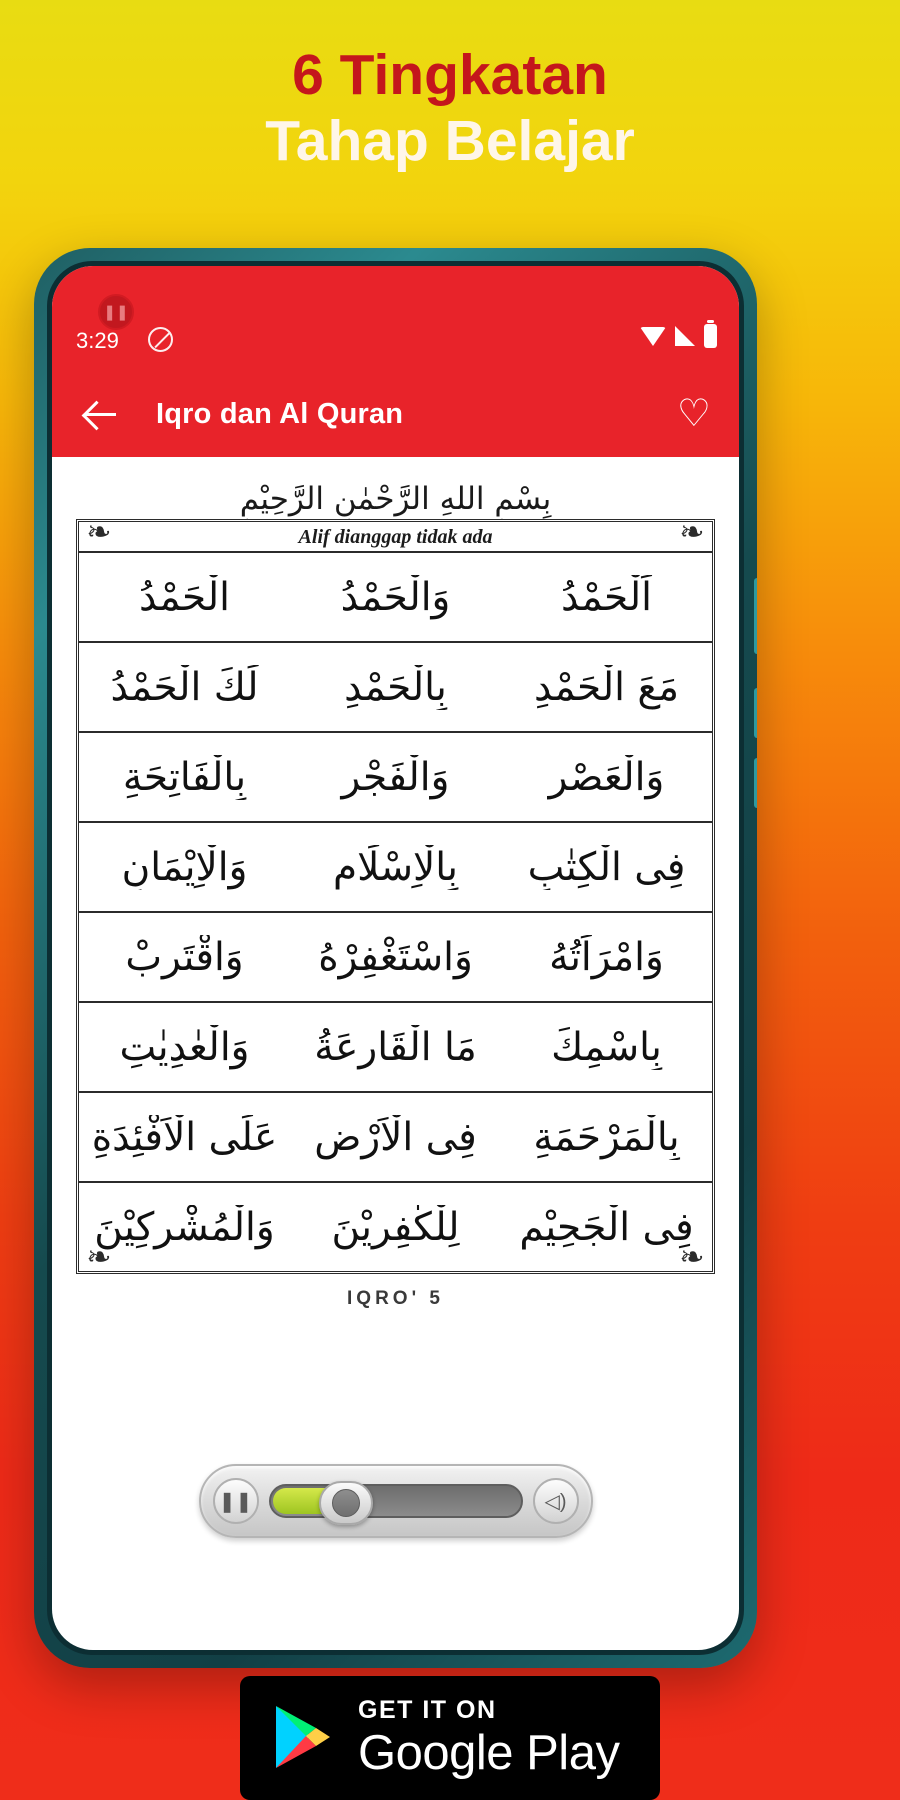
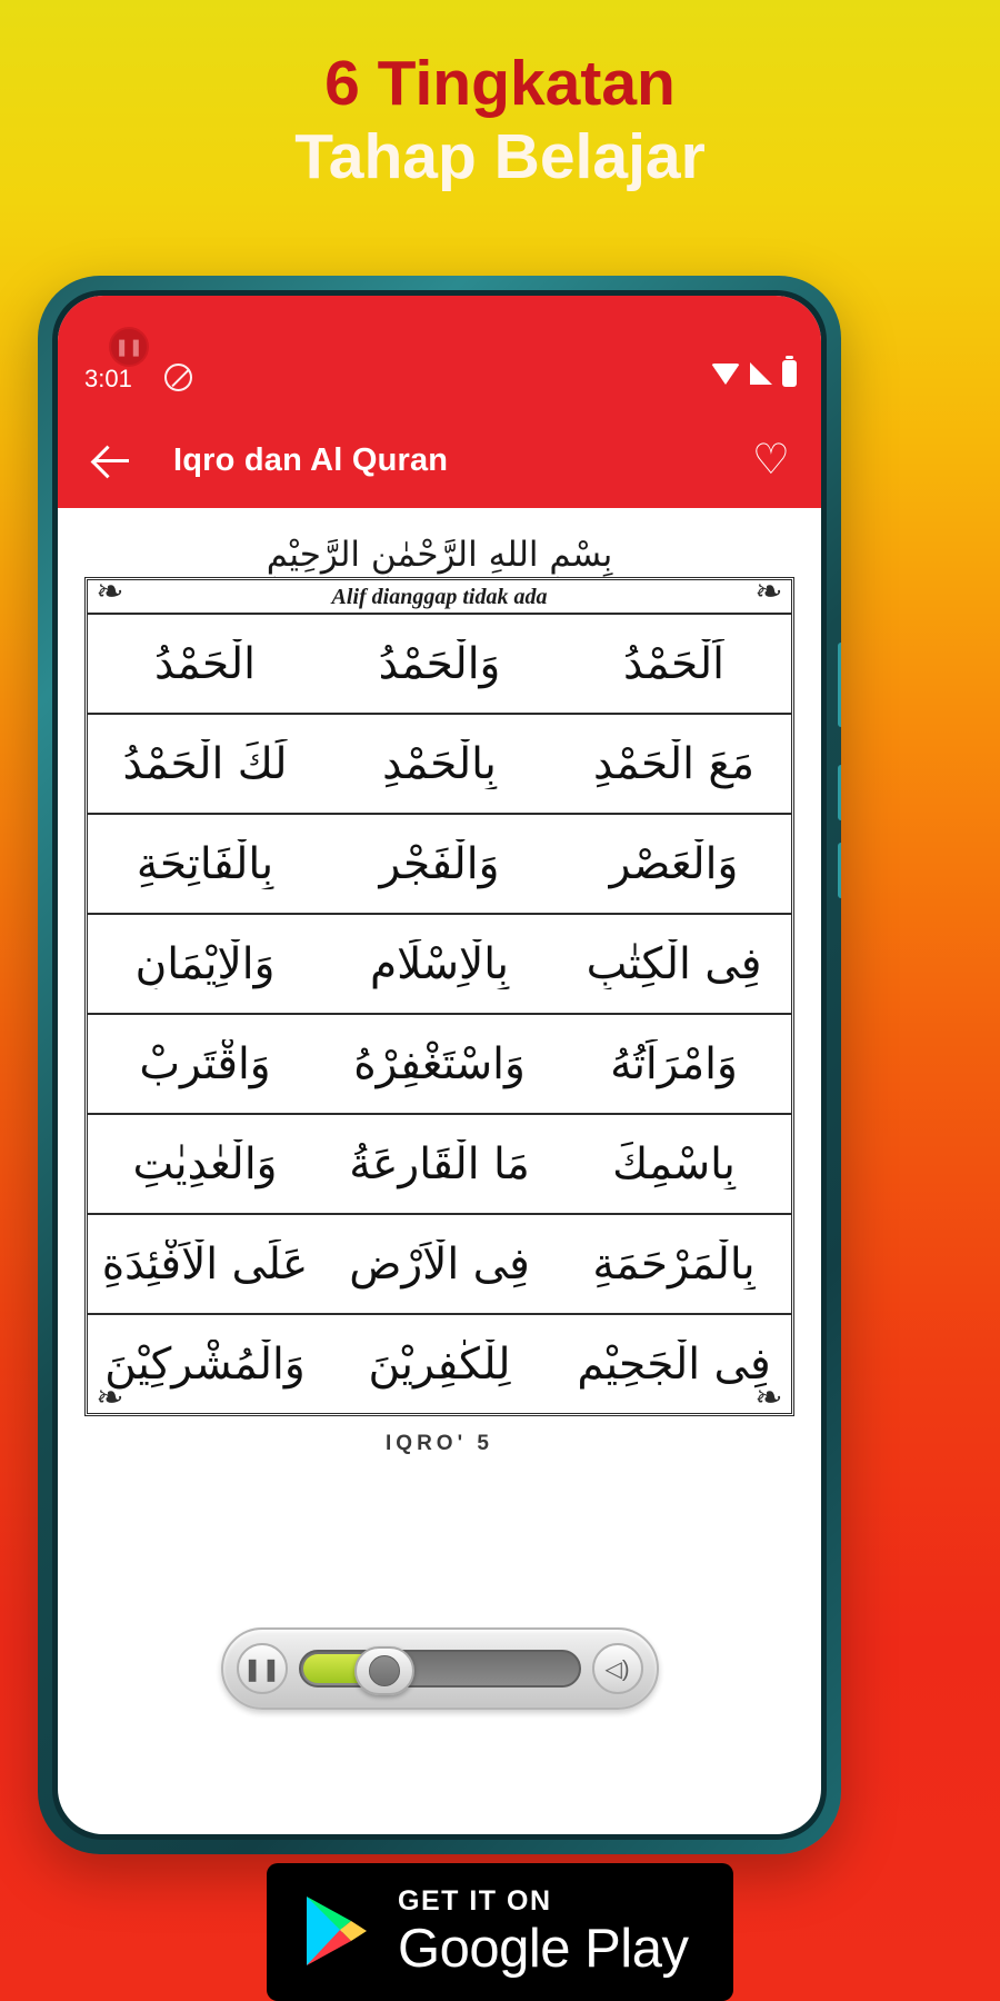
  6 Tingkatan
  Tahap Belajar
  ❚❚
- 3:29
+ 3:01
  Iqro dan Al Quran
  ♡
  بِسْمِ اللهِ الرَّحْمٰنِ الرَّحِيْمِ
  ❧
  ❧
  ❧
  ❧
  Alif dianggap tidak ada
  اَلْحَمْدُ
  وَالْحَمْدُ
  الْحَمْدُ
  مَعَ الْحَمْدِ
  بِالْحَمْدِ
  لَكَ الْحَمْدُ
  وَالْعَصْرِ
  وَالْفَجْرِ
  بِالْفَاتِحَةِ
  فِى الْكِتٰبِ
  بِالْاِسْلَامِ
  وَالْاِيْمَانِ
  وَامْرَاَتُهُ
  وَاسْتَغْفِرْهُ
  وَاقْتَرِبْ
  بِاسْمِكَ
  مَا الْقَارِعَةُ
  وَالْعٰدِيٰتِ
  بِالْمَرْحَمَةِ
  فِى الْاَرْضِ
  عَلَى الْاَفْئِدَةِ
  فِى الْجَحِيْمِ
  لِلْكٰفِرِيْنَ
  وَالْمُشْرِكِيْنَ
  IQRO' 5
  ❚❚
  ◁)
  GET IT ON
  Google Play
